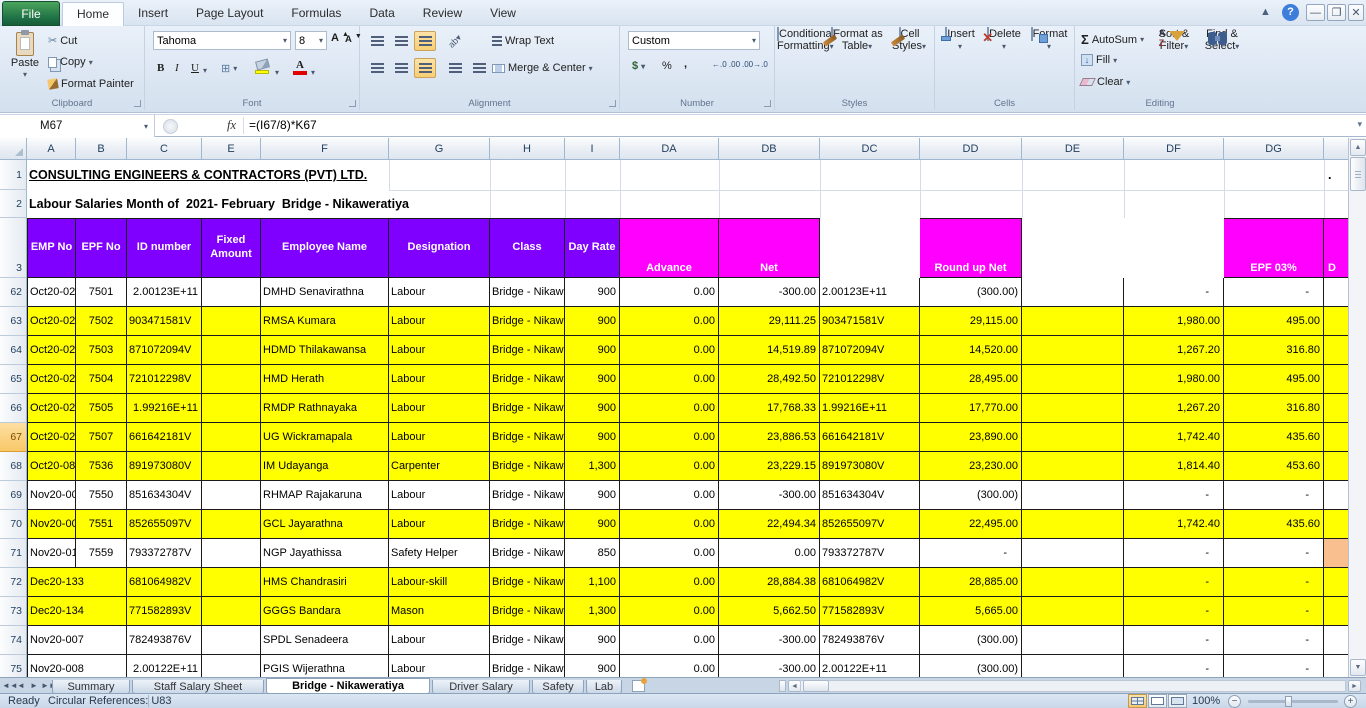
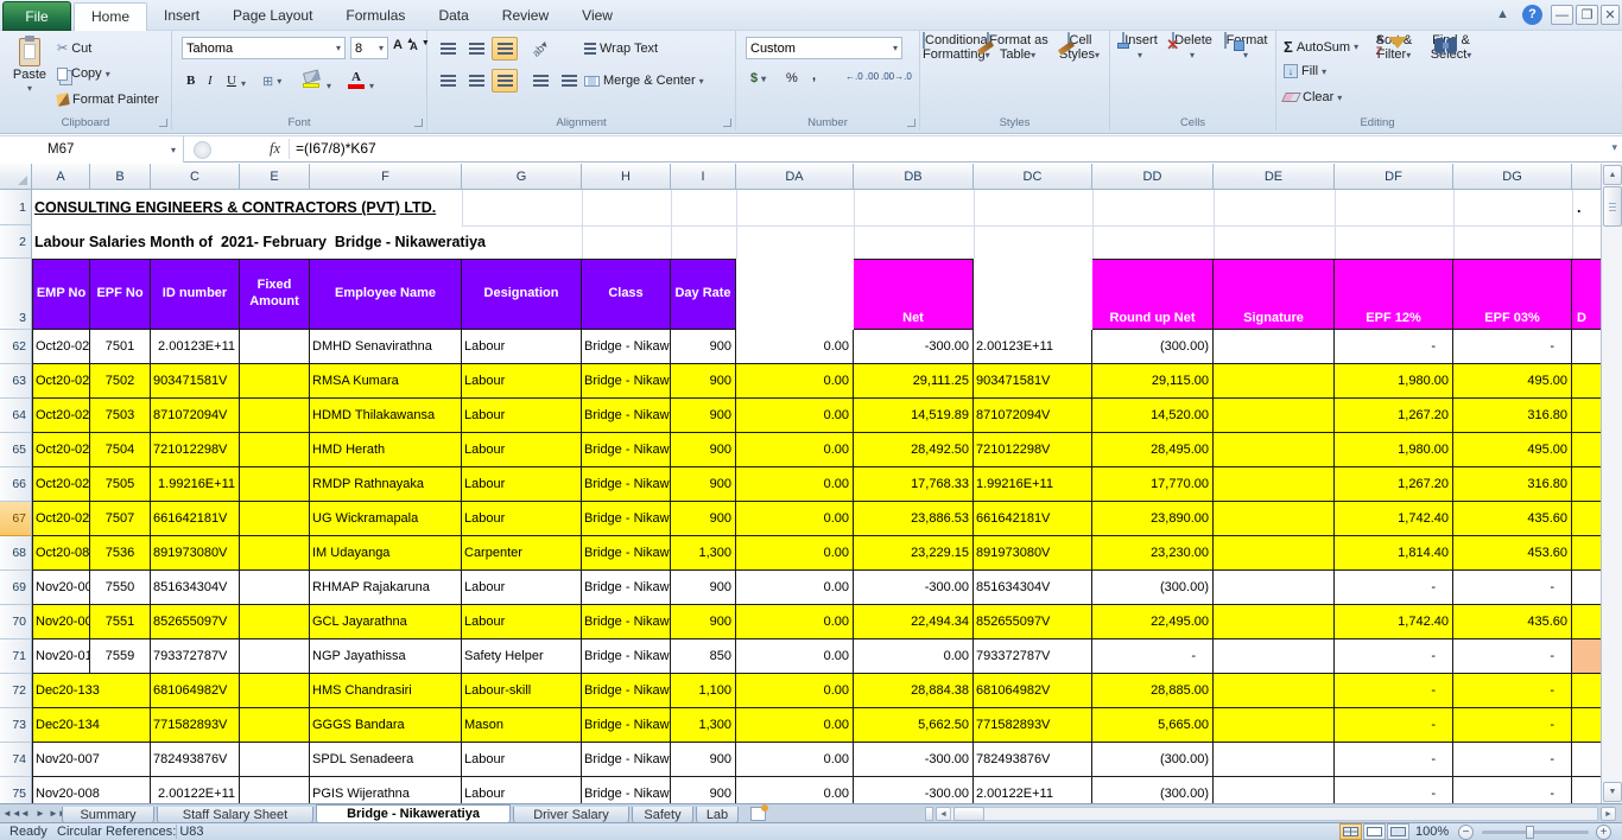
  File
  Home
  Insert
  Page Layout
  Formulas
  Data
  Review
  View
  ▲
  ?
  —
  ❐
  ✕
  Paste
  ▾
  ✂
  Cut
  Copy
  ▾
  Format Painter
  Clipboard
  Tahoma
  ▾
  8
  ▾
  A
  A
  B
  I
  U
  ▾
  ⊞
  ▾
  ▾
  A
  ▾
  Font
  Wrap Text
  Merge & Center
  ▾
  Alignment
  Custom
  ▾
  $
  ▾
  %
  ,
  ←.0 .00
  .00→.0
  Number
  Conditiona Formatting▾
  Format as Table▾
  Cell Styles▾
  Styles
  Insert
  ▾
  ✕
  Delete
  ▾
  ▾
  Cells
  Σ
  AutoSum
  ▾
  ↓
  Fill
  ▾
  Clear
  ▾
  A
  Z
  Sort & Filter▾
  nd & Select▾
  Editing
  M67
  ▾
  fx
  =(I67/8)*K67
  ▾
  A
  B
  C
  E
  F
  G
  H
  I
  DA
  DB
  DC
  DD
  DE
  DF
  DG
  1
  2
  3
  CONSULTING ENGINEERS & CONTRACTORS (PVT) LTD.
  .
  Labour Salaries Month of 2021- February Bridge - Nikaweratiya
  EMP No
  EPF No
  ID number
  Fixed Amount
  Employee Name
  Designation
  Class
  Day Rate
- Advance
  Net
  Round up Net
+ Signature
+ EPF 12%
  EPF 03%
  D
  62
  Oct20-02
  7501
  2.00123E+11
  DMHD Senavirathna
  Labour
  Bridge - Nikaw
  900
  0.00
  -300.00
  2.00123E+11
  (300.00)
  -
  -
  63
  Oct20-02
  7502
  903471581V
  RMSA Kumara
  Labour
  Bridge - Nikaw
  900
  0.00
  29,111.25
  903471581V
  29,115.00
  1,980.00
  495.00
  64
  Oct20-02
  7503
  871072094V
  HDMD Thilakawansa
  Labour
  Bridge - Nikaw
  900
  0.00
  14,519.89
  871072094V
  14,520.00
  1,267.20
  316.80
  65
  Oct20-02
  7504
  721012298V
  HMD Herath
  Labour
  Bridge - Nikaw
  900
  0.00
  28,492.50
  721012298V
  28,495.00
  1,980.00
  495.00
  66
  Oct20-02
  7505
  1.99216E+11
  RMDP Rathnayaka
  Labour
  Bridge - Nikaw
  900
  0.00
  17,768.33
  1.99216E+11
  17,770.00
  1,267.20
  316.80
  67
  Oct20-02
  7507
  661642181V
  UG Wickramapala
  Labour
  Bridge - Nikaw
  900
  0.00
  23,886.53
  661642181V
  23,890.00
  1,742.40
  435.60
  68
  Oct20-08
  7536
  891973080V
  IM Udayanga
  Carpenter
  Bridge - Nikaw
  1,300
  0.00
  23,229.15
  891973080V
  23,230.00
  1,814.40
  453.60
  69
  Nov20-00
  7550
  851634304V
  RHMAP Rajakaruna
  Labour
  Bridge - Nikaw
  900
  0.00
  -300.00
  851634304V
  (300.00)
  -
  -
  70
  Nov20-00
  7551
  852655097V
  GCL Jayarathna
  Labour
  Bridge - Nikaw
  900
  0.00
  22,494.34
  852655097V
  22,495.00
  1,742.40
  435.60
  71
  Nov20-01
  7559
  793372787V
  NGP Jayathissa
  Safety Helper
  Bridge - Nikaw
  850
  0.00
  0.00
  793372787V
  -
  -
  -
  72
  Dec20-133
  681064982V
  HMS Chandrasiri
  Labour-skill
  Bridge - Nikaw
  1,100
  0.00
  28,884.38
  681064982V
  28,885.00
  -
  -
  73
  Dec20-134
  771582893V
  GGGS Bandara
  Mason
  Bridge - Nikaw
  1,300
  0.00
  5,662.50
  771582893V
  5,665.00
  -
  -
  74
  Nov20-007
  782493876V
  SPDL Senadeera
  Labour
  Bridge - Nikaw
  900
  0.00
  -300.00
  782493876V
  (300.00)
  -
  -
  75
  Nov20-008
  2.00122E+11
  PGIS Wijerathna
  Labour
  Bridge - Nikaw
  900
  0.00
  -300.00
  2.00122E+11
  (300.00)
  -
  -
  ◄◄
  ◄
  ►
  Summary
  Staff Salary Sheet
  Bridge - Nikaweratiya
  Driver Salary
  Safety
  Lab
  Ready
  Circular References: U83
  100%
  −
  +
